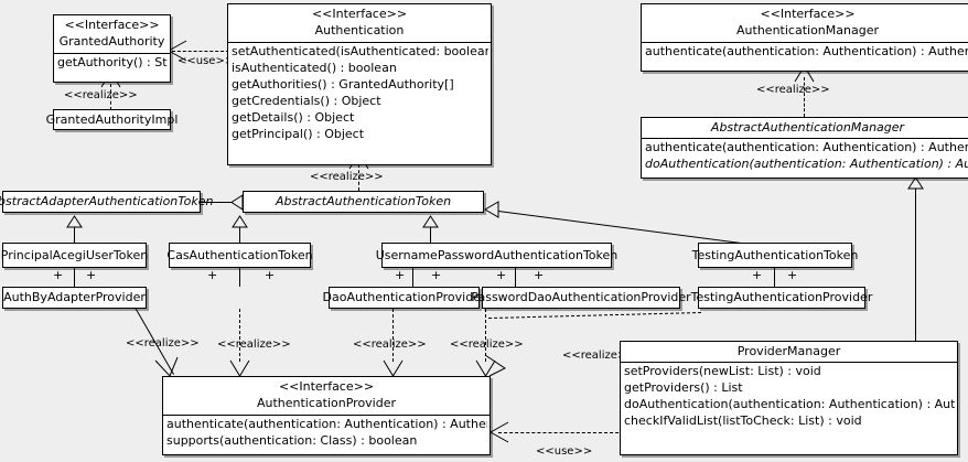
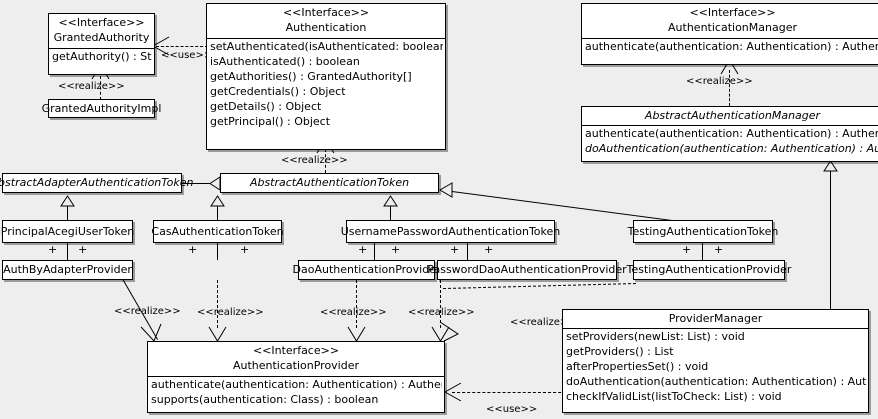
  <<realize>>
  <<use>
  <<realize>>
  <<realize>>
  +
  +
  +
  +
  +
  +
  +
  +
  +
  +
  <<realize>>
  <<realize>>
  <<realize>>
  <<realize>>
  <<realize
  <<use>>
  <<Interface>>
  GrantedAuthority
  getAuthority() : St
  GrantedAuthorityImpl
  <<Interface>>
  Authentication
  setAuthenticated(isAuthenticated: boolea
  isAuthenticated() : boolean
  getAuthorities() : GrantedAuthority[]
  getCredentials() : Object
  getDetails() : Object
  getPrincipal() : Object
  <<Interface>>
  AuthenticationManager
  authenticate(authentication: Authentication) : Authe
  AbstractAuthenticationManager
  authenticate(authentication: Authentication) : Authe
  doAuthentication(authentication: Authentication) : A
  bstractAdapterAuthenticationToken
  AbstractAuthenticationToken
  PrincipalAcegiUserToken
  CasAuthenticationToken
  UsernamePasswordAuthenticationToken
  TestingAuthenticationToken
  AuthByAdapterProvider
  DaoAuthenticationProvide
  PasswordDaoAuthenticationProvider
  TestingAuthenticationProvider
  <<Interface>>
  AuthenticationProvider
  authenticate(authentication: Authentication) : Authe
  supports(authentication: Class) : boolean
  ProviderManager
  setProviders(newList: List) : void
  getProviders() : List
+ afterPropertiesSet() : void
  doAuthentication(authentication: Authentication) : Aut
  checkIfValidList(listToCheck: List) : void
